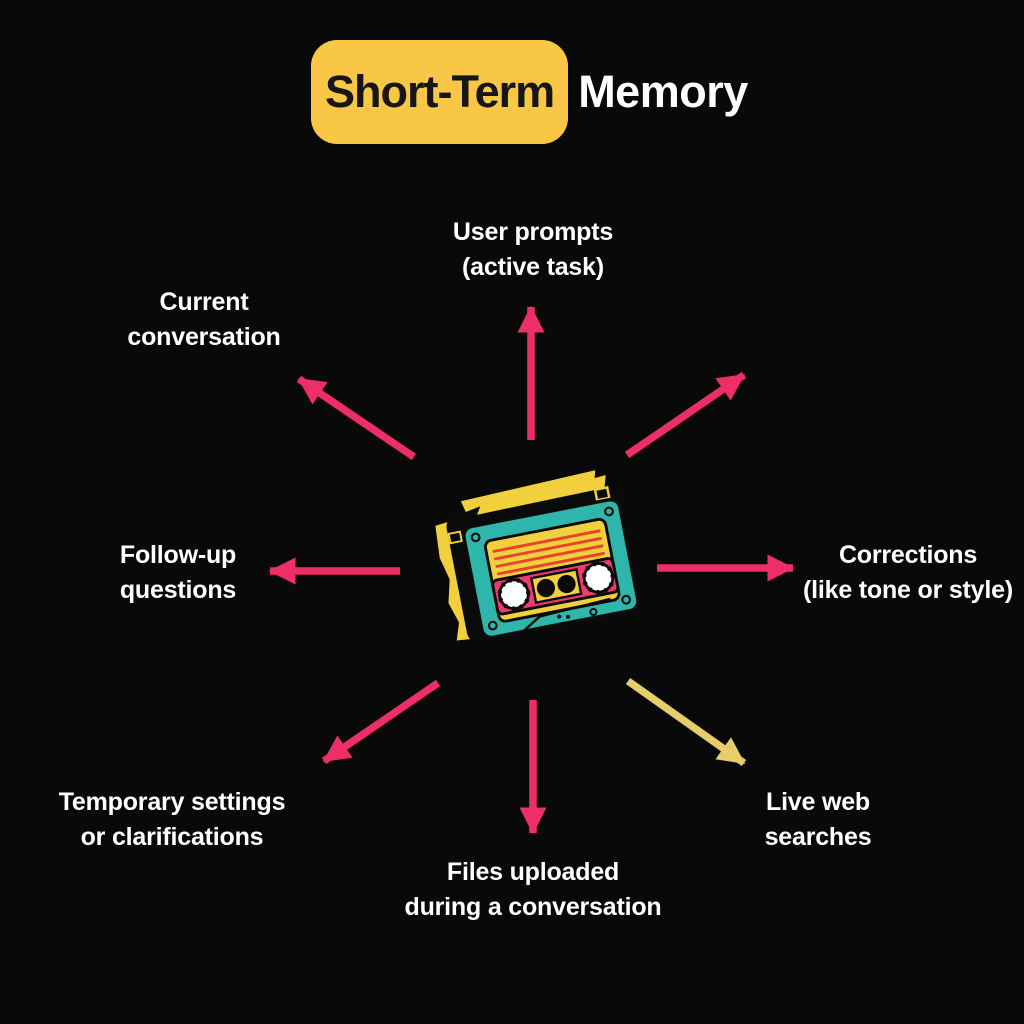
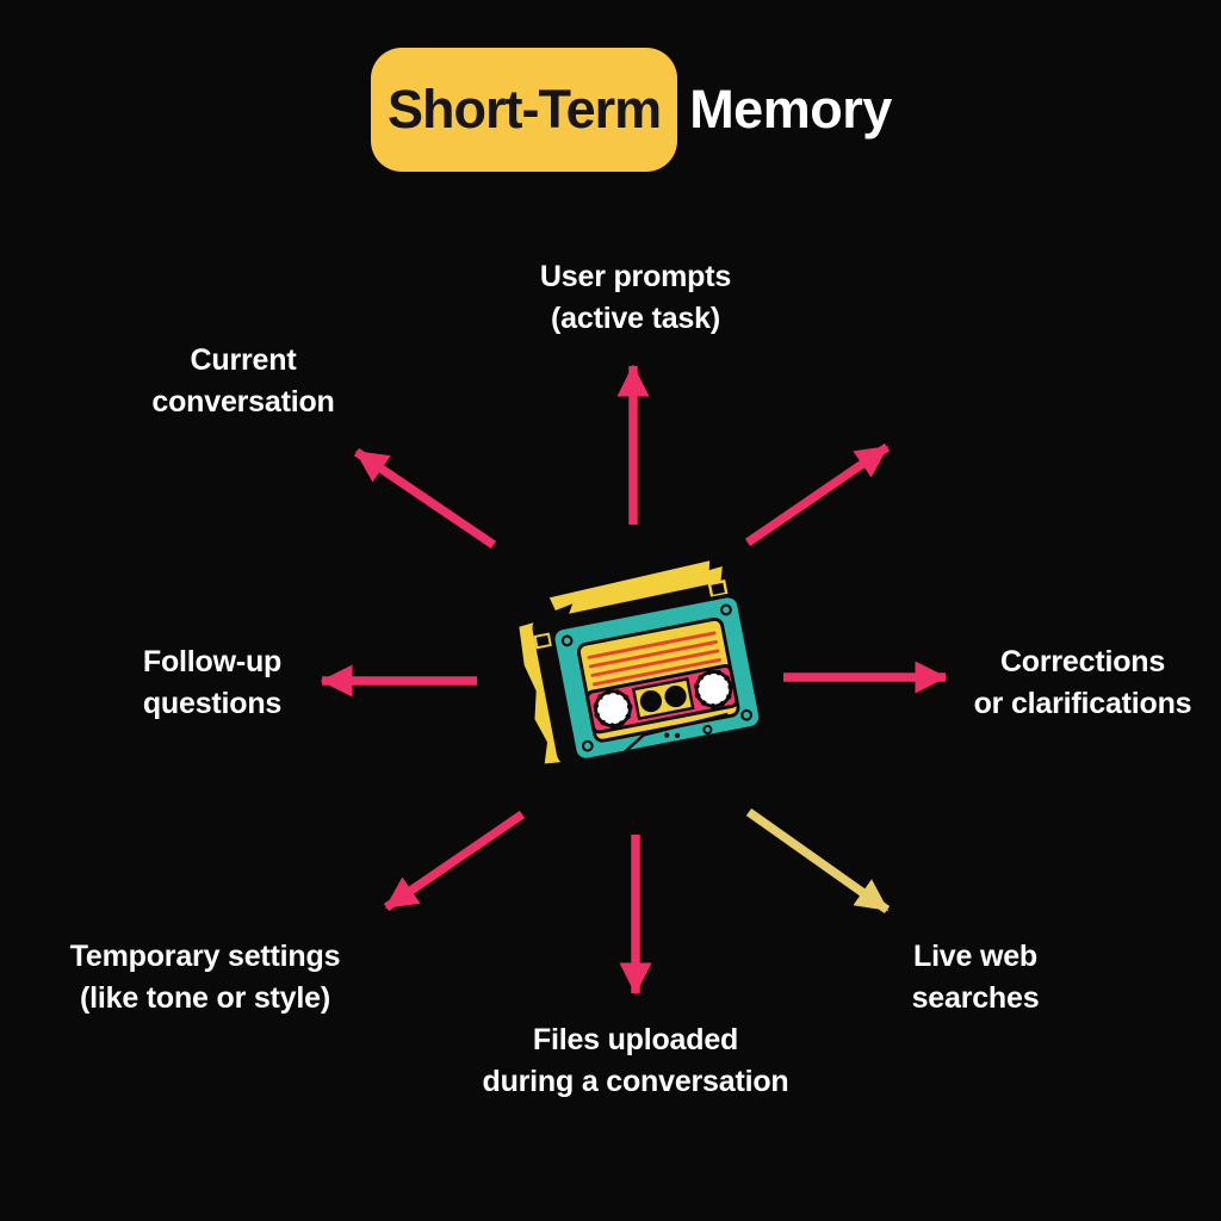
  Short-Term
  Memory
  User prompts
  (active task)
  Current
  conversation
  Follow-up
  questions
  Corrections
- (like tone or style)
+ or clarifications
  Temporary settings
- or clarifications
+ (like tone or style)
  Files uploaded
  during a conversation
  Live web
  searches
